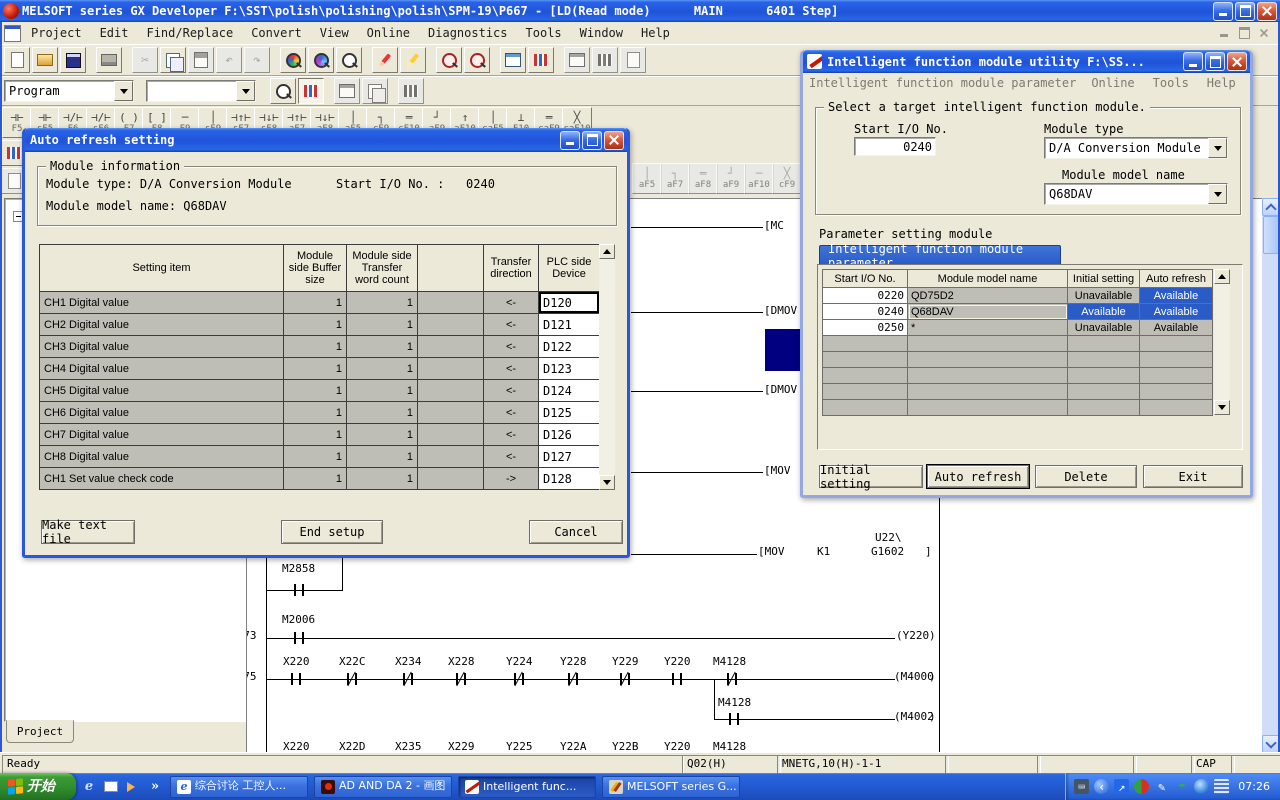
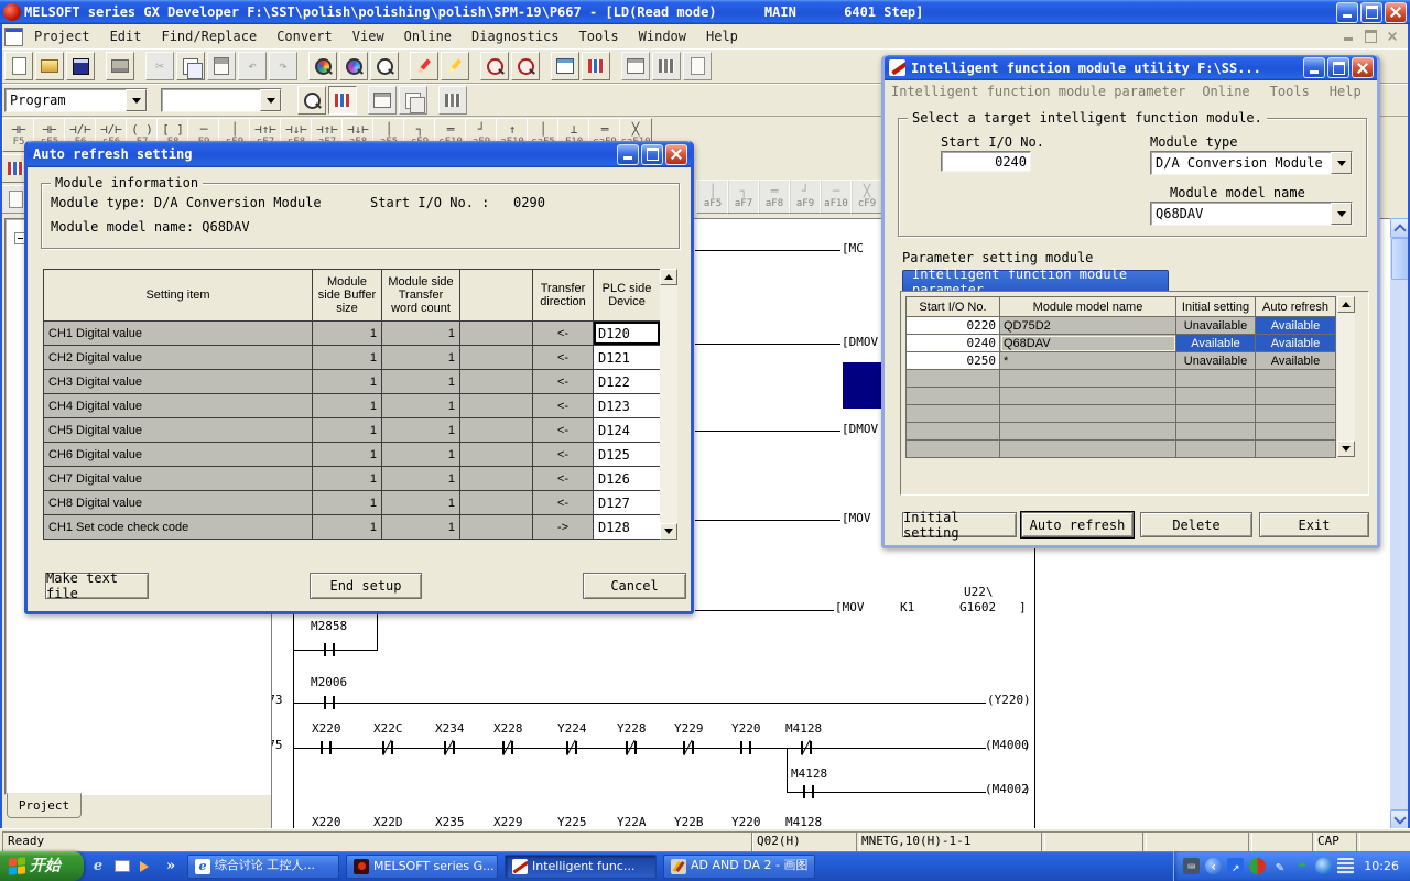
  MELSOFT series GX Developer F:\SST\polish\polishing\polish\SPM-19\P667 - [LD(Read mode) MAIN 6401 Step]
  Project
  Edit
  Find/Replace
  Convert
  View
  Online
  Diagnostics
  Tools
  Window
  Help
  ✂
  ↶
  ↷
  Program
  ⊣⊢
  F5
  ⊣⊢
  ⊣/⊢
  ⊣/⊢
  ( )
  [ ]
  ─
  │
  ⊣↑⊢
  ⊣↓⊢
  ⊣↑⊢
  ⊣↓⊢
  │
  ┐
  ═
  ┘
  ↑
  │
  ⊥
  ═
  ╳
  │
  aF5
  ┐
  aF7
  ═
  aF8
  ┘
  aF9
  ─
  aF10
  ╳
  cF9
  Project
  [MC
  [DMOV
  [DMOV
  [MOV
  U22\
  [MOV
  K1
  G1602
  ]
  M2858
  M2006
  (Y220
  )
  X220
  X22C
  X234
  X228
  Y224
  Y228
  Y229
  Y220
  M4128
  (M4000
  )
  M4128
  (M4002
  )
  X220
  X22D
  X235
  X229
  Y225
  Y22A
  Y22B
  Y220
  M4128
  Auto refresh setting
  Module information
  Module type: D/A Conversion Module
- Start I/O No. : 0240
+ Start I/O No. : 0290
  Module model name: Q68DAV
  Setting item	Module side Buffer size	Module side Transfer word count		Transfer direction	PLC side Device
  CH1 Digital value	1	1		<-	D120
  CH2 Digital value	1	1		<-	D121
  CH3 Digital value	1	1		<-	D122
  CH4 Digital value	1	1		<-	D123
  CH5 Digital value	1	1		<-	D124
  CH6 Digital value	1	1		<-	D125
  CH7 Digital value	1	1		<-	D126
  CH8 Digital value	1	1		<-	D127
- CH1 Set value check code	1	1		->	D128
+ CH1 Set code check code	1	1		->	D128
  Make text file
  End setup
  Cancel
  Intelligent function module utility F:\SS...
  Intelligent function module parameter
  Online
  Tools
  Help
  Select a target intelligent function module.
  Start I/O No.
  0240
  Module type
  D/A Conversion Module
  Module model name
  Q68DAV
  Parameter setting module
  Intelligent function module parameter
  Start I/O No.	Module model name	Initial setting	Auto refresh
  0220	QD75D2	Unavailable	Available
  0240	Q68DAV	Available	Available
  0250	*	Unavailable	Available
  Initial setting
  Auto refresh
  Delete
  Exit
  Ready
  Q02(H)
  MNETG,10(H)-1-1
  CAP
  开始
  e
  »
  e
  综合讨论 工控人...
- AD AND DA 2 - 画图
+ MELSOFT series G...
  Intelligent func...
- MELSOFT series G...
+ AD AND DA 2 - 画图
  ⌨
  ‹
  ↗
  ✎
  ☂
- 07:26
+ 10:26
